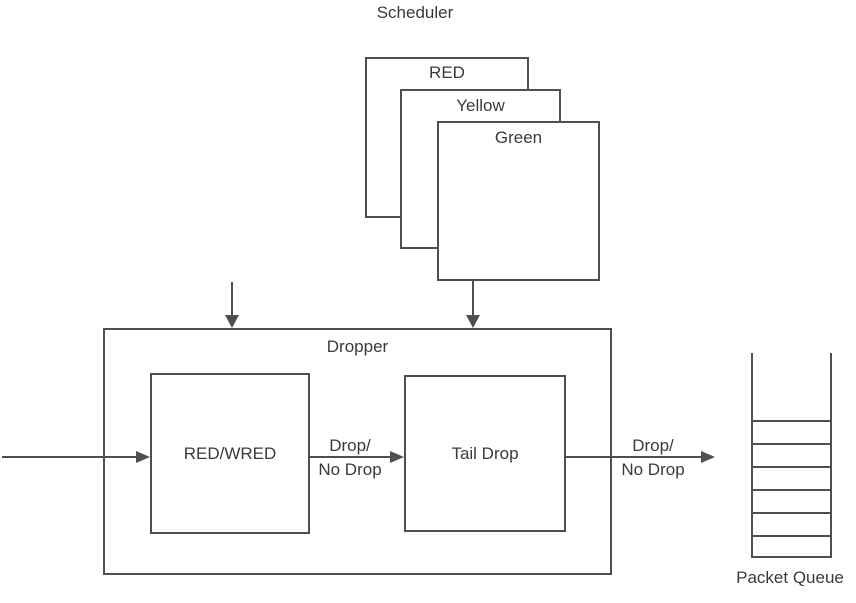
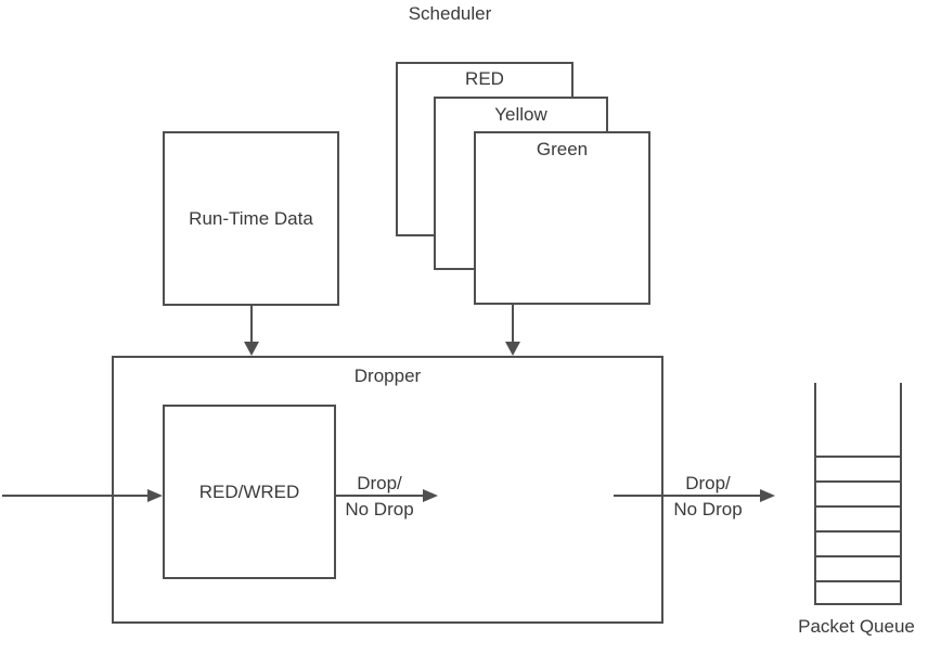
  Scheduler
  RED
  Yellow
  Green
+ Run-Time Data
  Dropper
  RED/WRED
- Tail Drop
  Drop/
  No Drop
  Drop/
  No Drop
  Packet Queue
